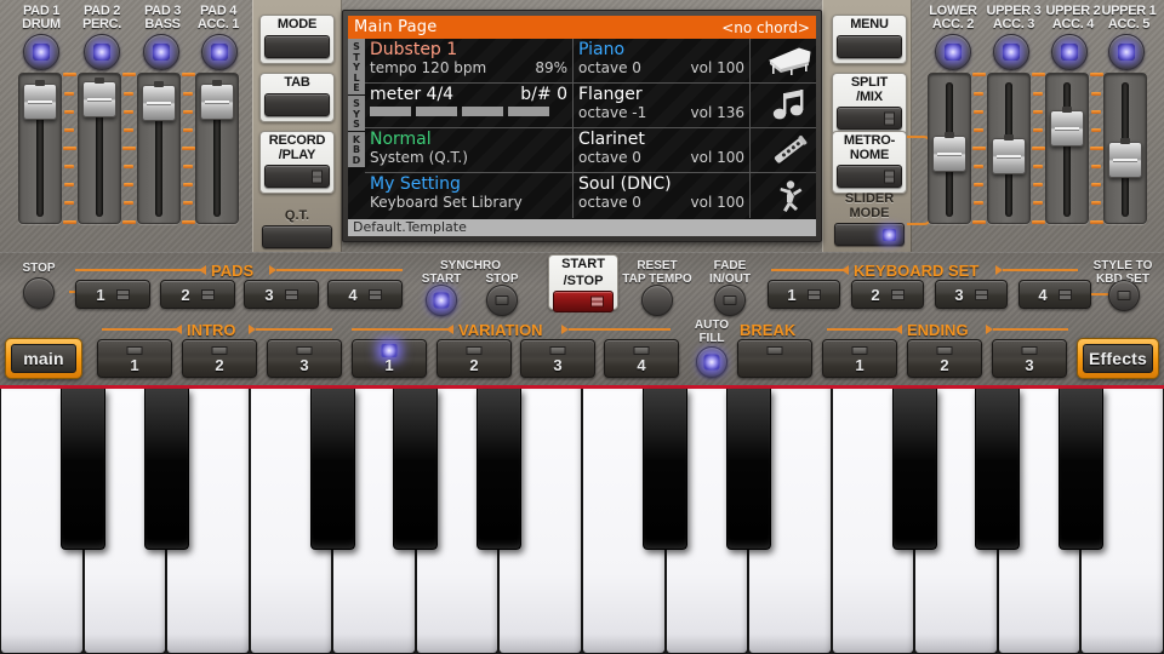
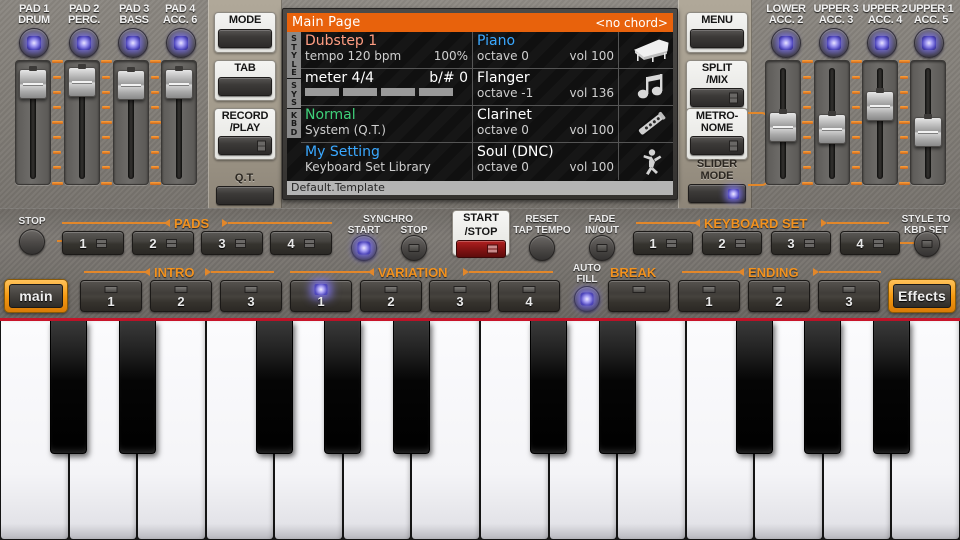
  PAD 1
  DRUM
  PAD 2
  PERC.
  PAD 3
  BASS
  PAD 4
- ACC. 1
+ ACC. 6
  MODE
  TAB
  RECORD
  /PLAY
  Q.T.
  MENU
  SPLIT
  /MIX
  METRO-
  NOME
  SLIDER
  MODE
  LOWER
  ACC. 2
  UPPER 3
  ACC. 3
  UPPER 2
  ACC. 4
  UPPER 1
  ACC. 5
  Main Page
  <no chord>
  S
  T
  Y
  L
  E
  S
  Y
  S
  K
  B
  D
  Dubstep 1
  tempo 120 bpm
- 89%
+ 100%
  Piano
  octave 0
  vol 100
  meter 4/4
  b/# 0
  Flanger
  octave -1
  vol 136
  Normal
  System (Q.T.)
  Clarinet
  octave 0
  vol 100
  My Setting
  Keyboard Set Library
  Soul (DNC)
  octave 0
  vol 100
  Default.Template
  STOP
  PADS
  1
  2
  3
  4
  SYNCHRO
  START
  STOP
  START
  /STOP
  RESET
  TAP TEMPO
  FADE
  IN/OUT
  KEYBOARD SET
  1
  2
  3
  4
  STYLE TO
  KBD SET
  INTRO
  VARIATION
  AUTO
  FILL
  BREAK
  ENDING
  main
  1
  2
  3
  1
  2
  3
  4
  1
  2
  3
  Effects
